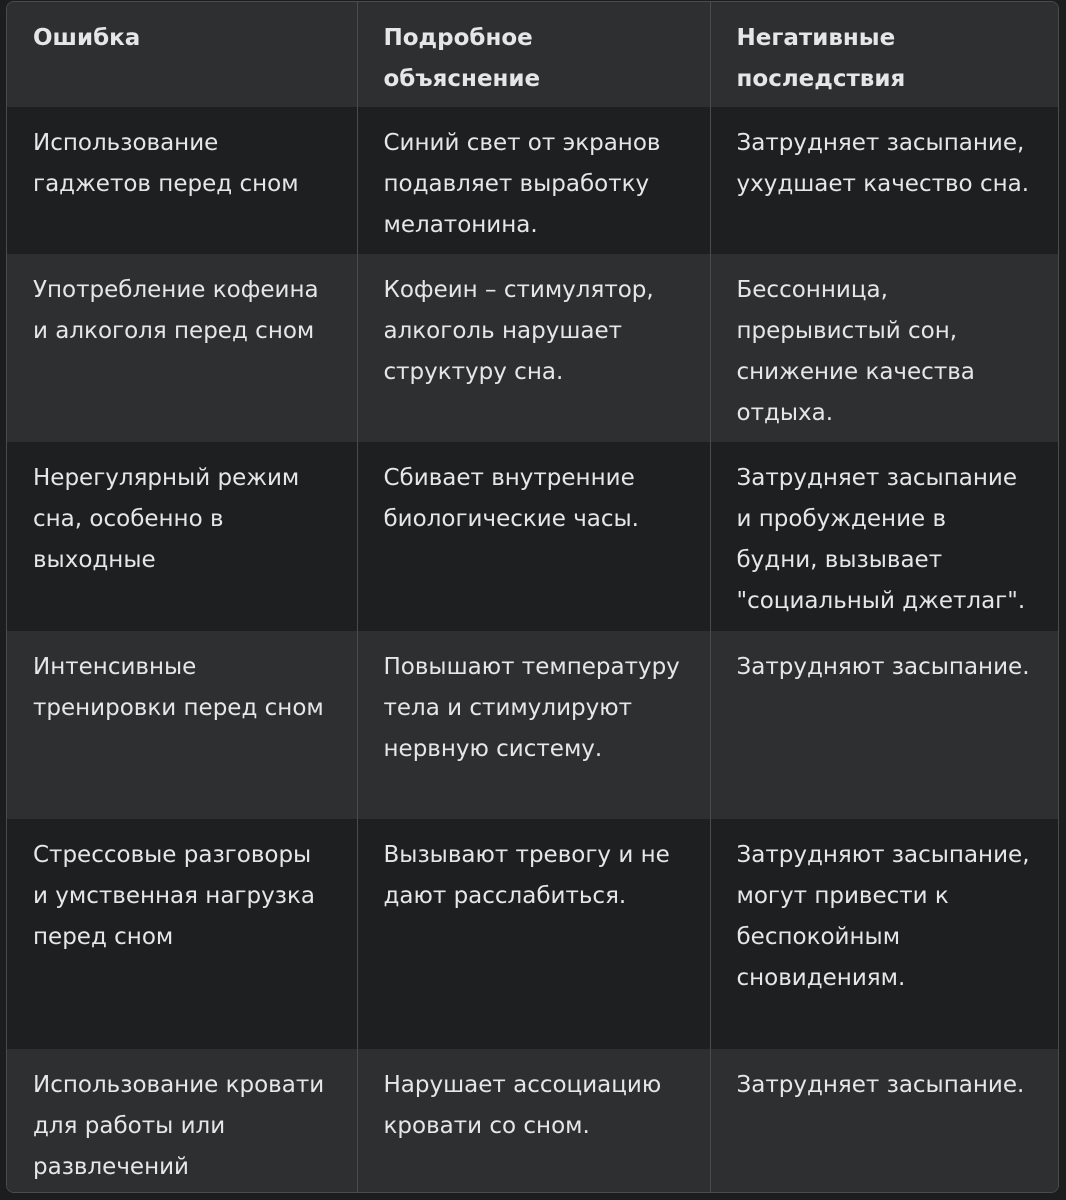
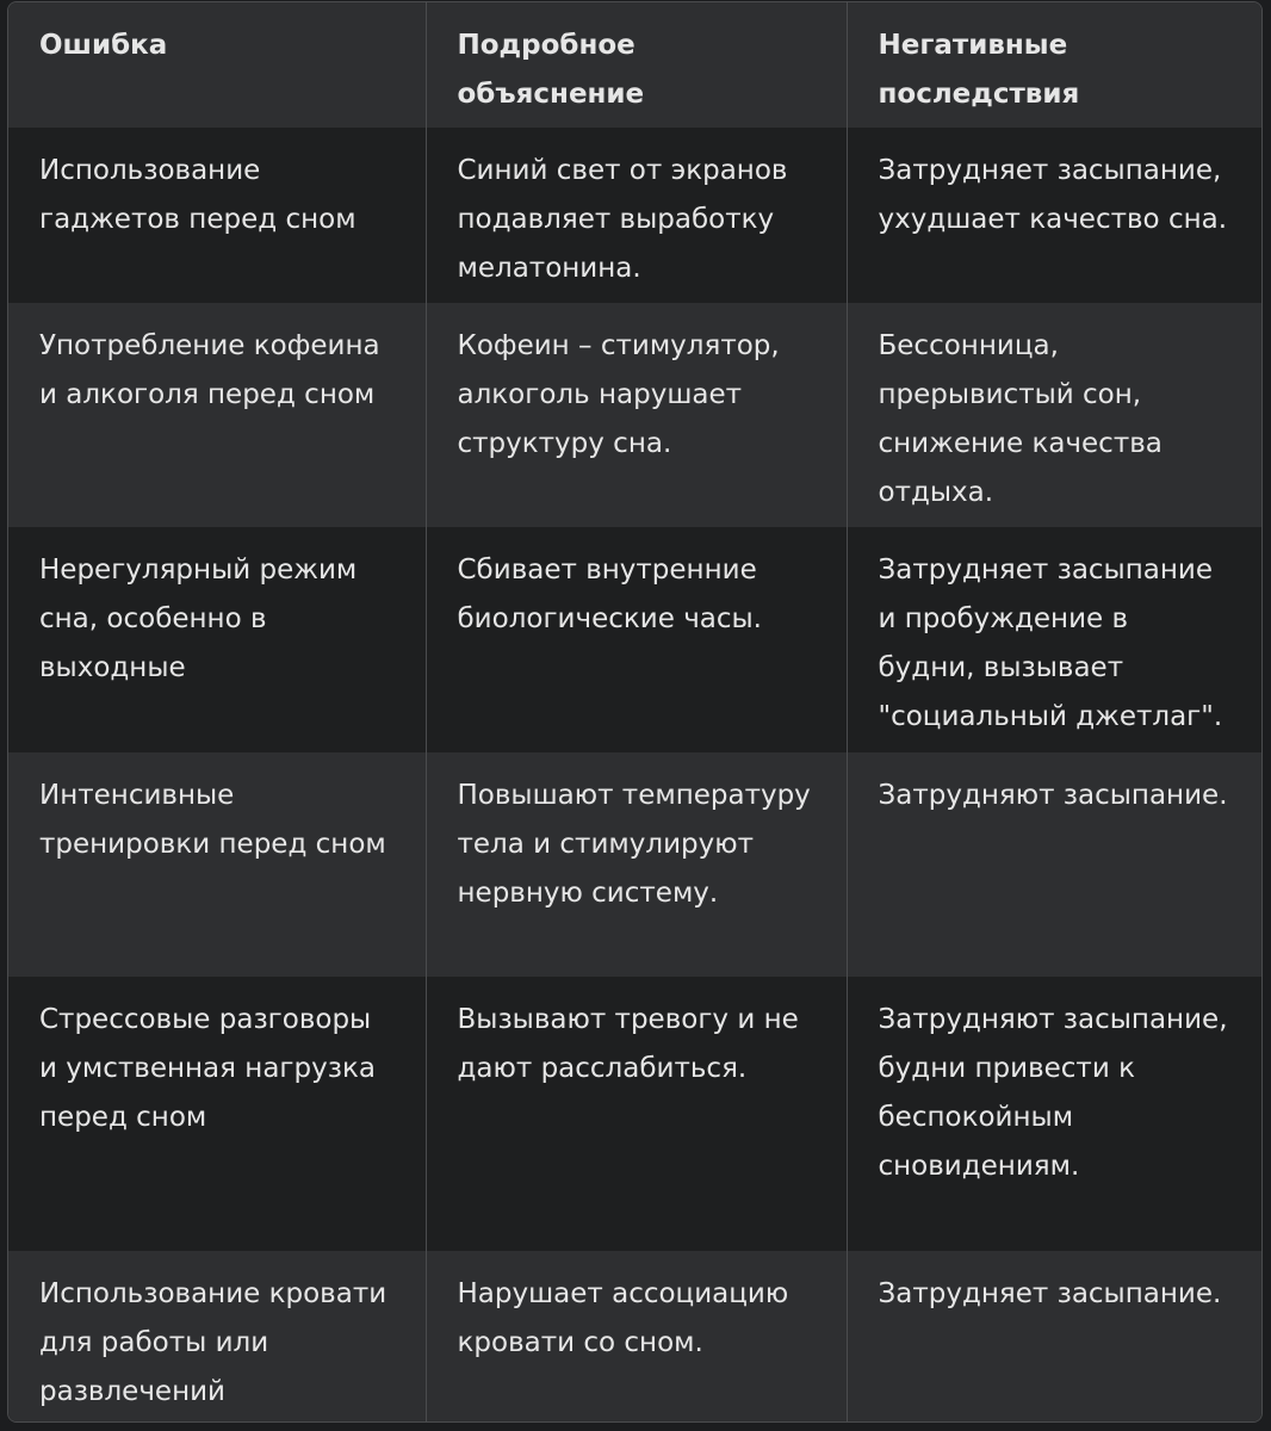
  Ошибка	Подробное объяснение	Негативные последствия
  Использование гаджетов перед сном	Синий свет от экранов подавляет выработку мелатонина.	Затрудняет засыпание, ухудшает качество сна.
  Употребление кофеина и алкоголя перед сном	Кофеин – стимулятор, алкоголь нарушает структуру сна.	Бессонница, прерывистый сон, снижение качества отдыха.
  Нерегулярный режим сна, особенно в выходные	Сбивает внутренние биологические часы.	Затрудняет засыпание и пробуждение в будни, вызывает "социальный джетлаг".
  Интенсивные тренировки перед сном	Повышают температуру тела и стимулируют нервную систему.	Затрудняют засыпание.
- Стрессовые разговоры и умственная нагрузка перед сном	Вызывают тревогу и не дают расслабиться.	Затрудняют засыпание, могут привести к беспокойным сновидениям.
+ Стрессовые разговоры и умственная нагрузка перед сном	Вызывают тревогу и не дают расслабиться.	Затрудняют засыпание, будни привести к беспокойным сновидениям.
  Использование кровати для работы или развлечений	Нарушает ассоциацию кровати со сном.	Затрудняет засыпание.
